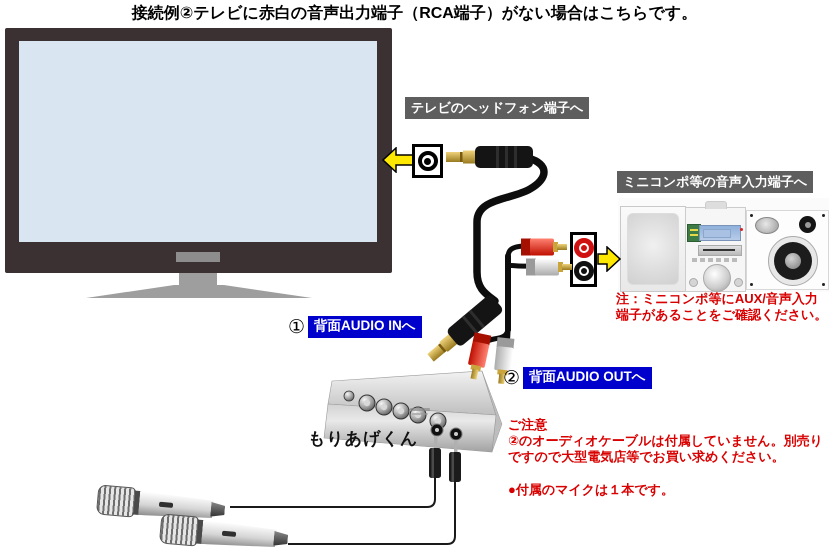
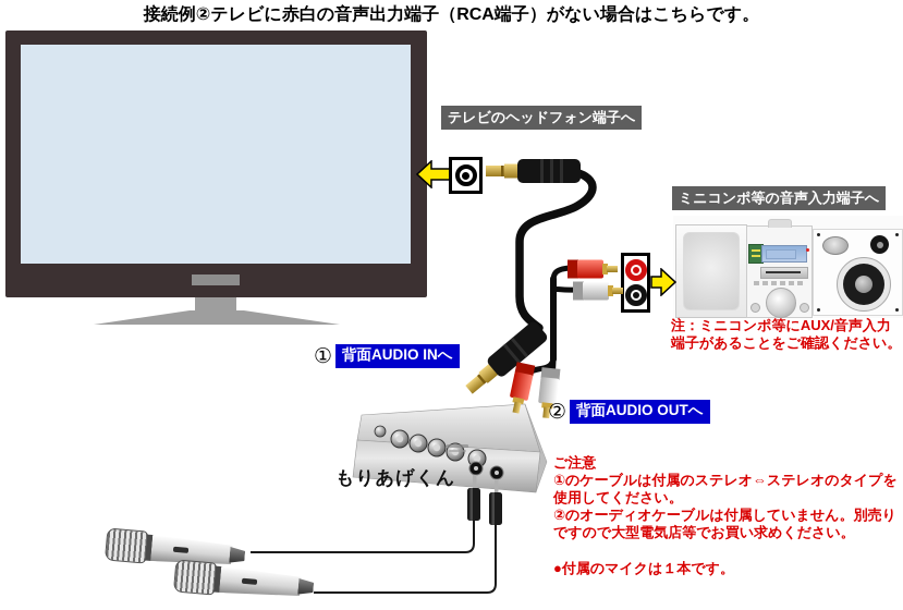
  接続例②テレビに赤白の音声出力端子（RCA端子）がない場合はこちらです。
  テレビのヘッドフォン端子へ
  ミニコンポ等の音声入力端子へ
  注：ミニコンポ等にAUX/音声入力
  端子があることをご確認ください。
  ①
  背面AUDIO INへ
  ②
  背面AUDIO OUTへ
  もりあげくん
  ご注意
+ ①のケーブルは付属のステレオ⇔ステレオのタイプを
+ 使用してください。
  ②のオーディオケーブルは付属していません。別売り
  ですので大型電気店等でお買い求めください。
  ●付属のマイクは１本です。
